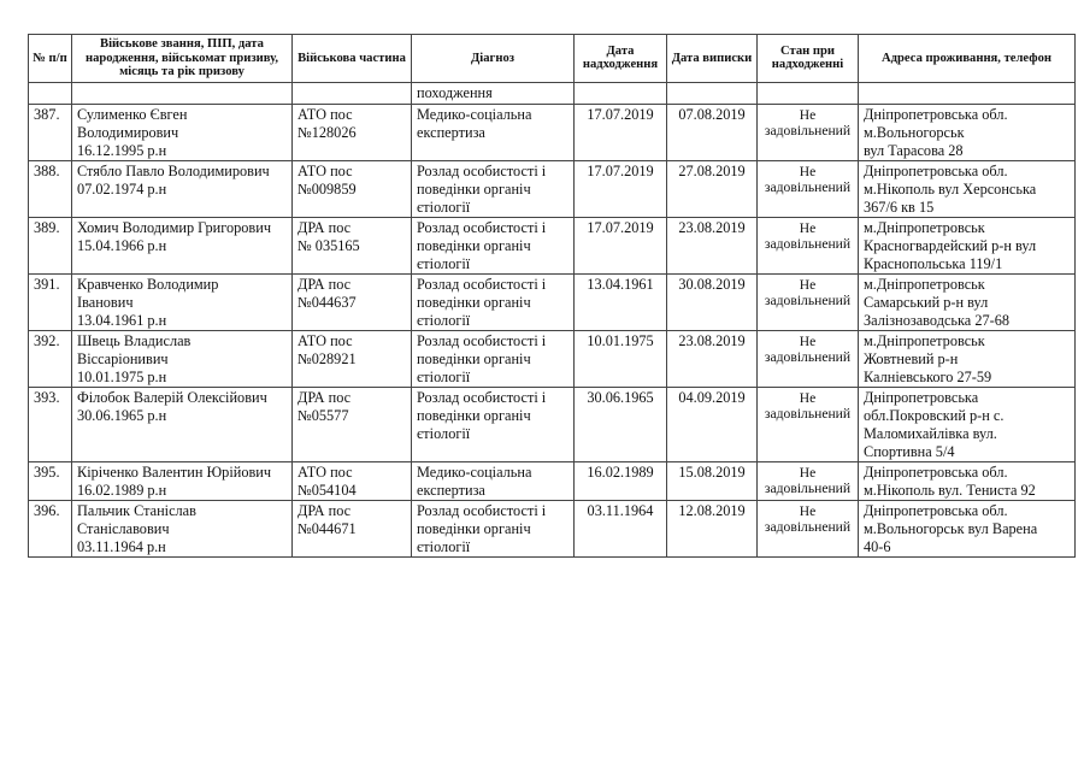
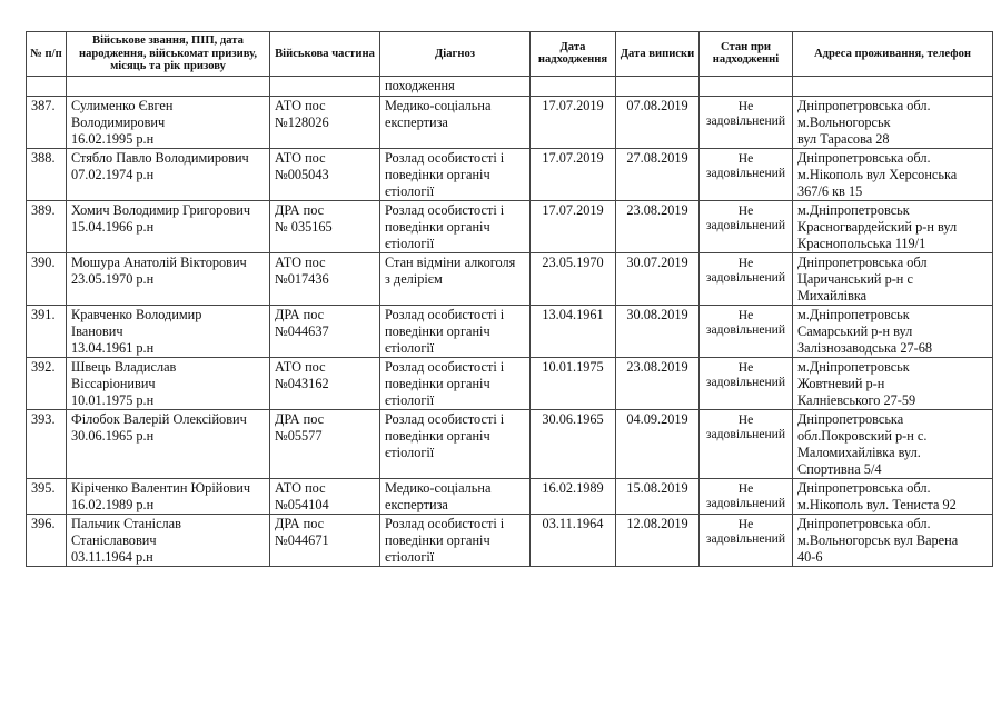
  № п/п	Військове звання, ПІП, дата народження, військомат призиву, місяць та рік призову	Військова частина	Діагноз	Дата надходження	Дата виписки	Стан при надходженні	Адреса проживання, телефон
  			походження
- 387.	Сулименко ЄвгенВолодимирович16.12.1995 р.н	АТО пос№128026	Медико-соціальнаекспертиза	17.07.2019	07.08.2019	Незадовільнений	Дніпропетровська обл.м.Вольногорськвул Тарасова 28
+ 387.	Сулименко ЄвгенВолодимирович16.02.1995 р.н	АТО пос№128026	Медико-соціальнаекспертиза	17.07.2019	07.08.2019	Незадовільнений	Дніпропетровська обл.м.Вольногорськвул Тарасова 28
- 388.	Стябло Павло Володимирович07.02.1974 р.н	АТО пос№009859	Розлад особистості іповедінки органічєтіології	17.07.2019	27.08.2019	Незадовільнений	Дніпропетровська обл.м.Нікополь вул Херсонська367/6 кв 15
+ 388.	Стябло Павло Володимирович07.02.1974 р.н	АТО пос№005043	Розлад особистості іповедінки органічєтіології	17.07.2019	27.08.2019	Незадовільнений	Дніпропетровська обл.м.Нікополь вул Херсонська367/6 кв 15
  389.	Хомич Володимир Григорович15.04.1966 р.н	ДРА пос№ 035165	Розлад особистості іповедінки органічєтіології	17.07.2019	23.08.2019	Незадовільнений	м.ДніпропетровськКрасногвардейский р-н вулКраснопольська 119/1
+ 390.	Мошура Анатолій Вікторович23.05.1970 р.н	АТО пос№017436	Стан відміни алкоголяз делірієм	23.05.1970	30.07.2019	Незадовільнений	Дніпропетровська облЦаричанський р-н сМихайлівка
  391.	Кравченко ВолодимирІванович13.04.1961 р.н	ДРА пос№044637	Розлад особистості іповедінки органічєтіології	13.04.1961	30.08.2019	Незадовільнений	м.ДніпропетровськСамарський р-н вулЗалізнозаводська 27-68
- 392.	Швець ВладиславВіссаріонивич10.01.1975 р.н	АТО пос№028921	Розлад особистості іповедінки органічєтіології	10.01.1975	23.08.2019	Незадовільнений	м.ДніпропетровськЖовтневий р-нКалніевського 27-59
+ 392.	Швець ВладиславВіссаріонивич10.01.1975 р.н	АТО пос№043162	Розлад особистості іповедінки органічєтіології	10.01.1975	23.08.2019	Незадовільнений	м.ДніпропетровськЖовтневий р-нКалніевського 27-59
  393.	Філобок Валерій Олексійович30.06.1965 р.н	ДРА пос№05577	Розлад особистості іповедінки органічєтіології	30.06.1965	04.09.2019	Незадовільнений	Дніпропетровськаобл.Покровский р-н с.Маломихайлівка вул.Спортивна 5/4
  395.	Кіріченко Валентин Юрійович16.02.1989 р.н	АТО пос№054104	Медико-соціальнаекспертиза	16.02.1989	15.08.2019	Незадовільнений	Дніпропетровська обл.м.Нікополь вул. Тениста 92
  396.	Пальчик СтаніславСтаніславович03.11.1964 р.н	ДРА пос№044671	Розлад особистості іповедінки органічєтіології	03.11.1964	12.08.2019	Незадовільнений	Дніпропетровська обл.м.Вольногорськ вул Варена40-6
